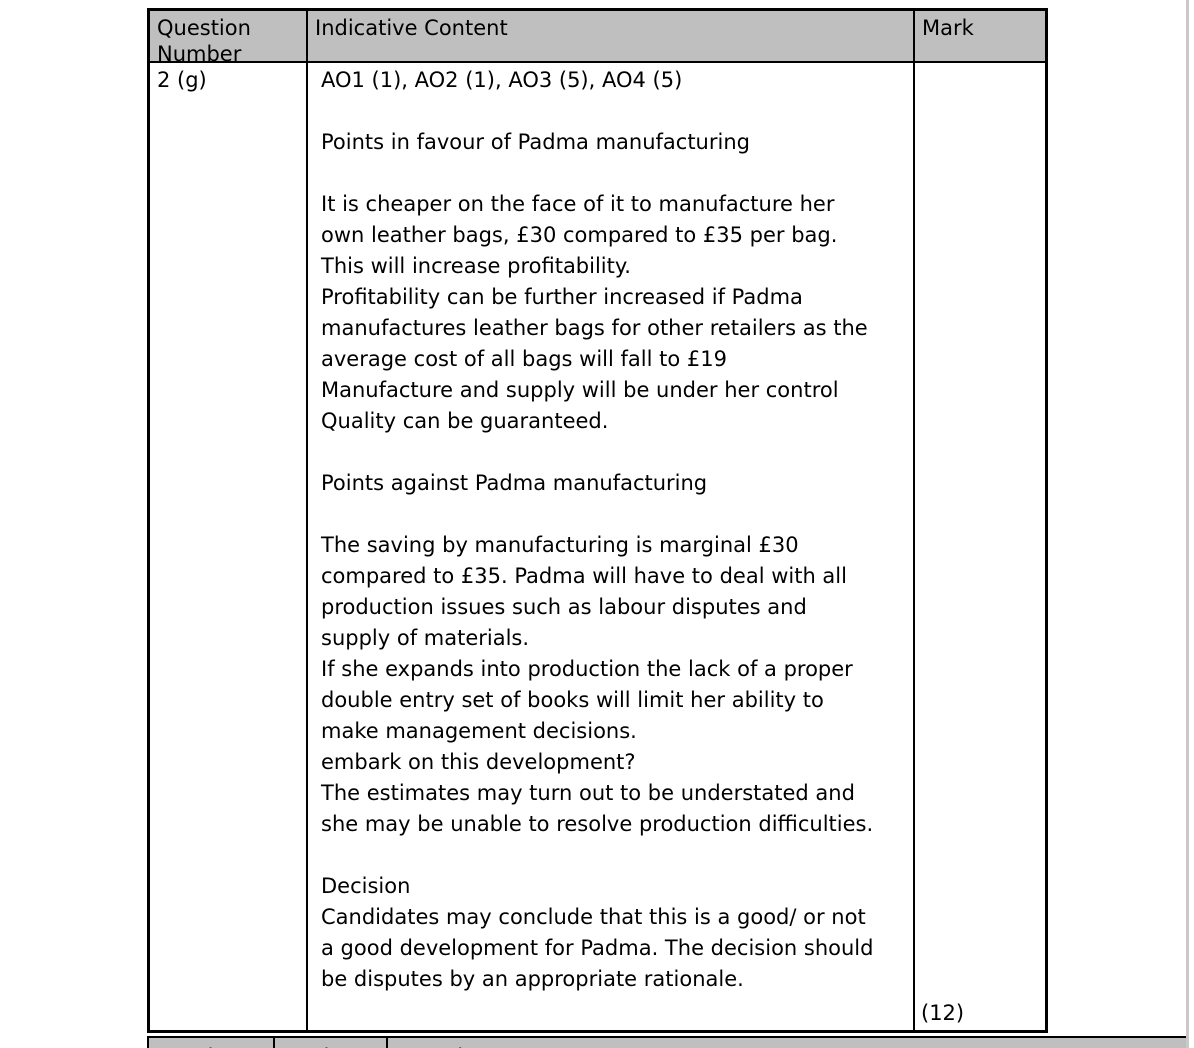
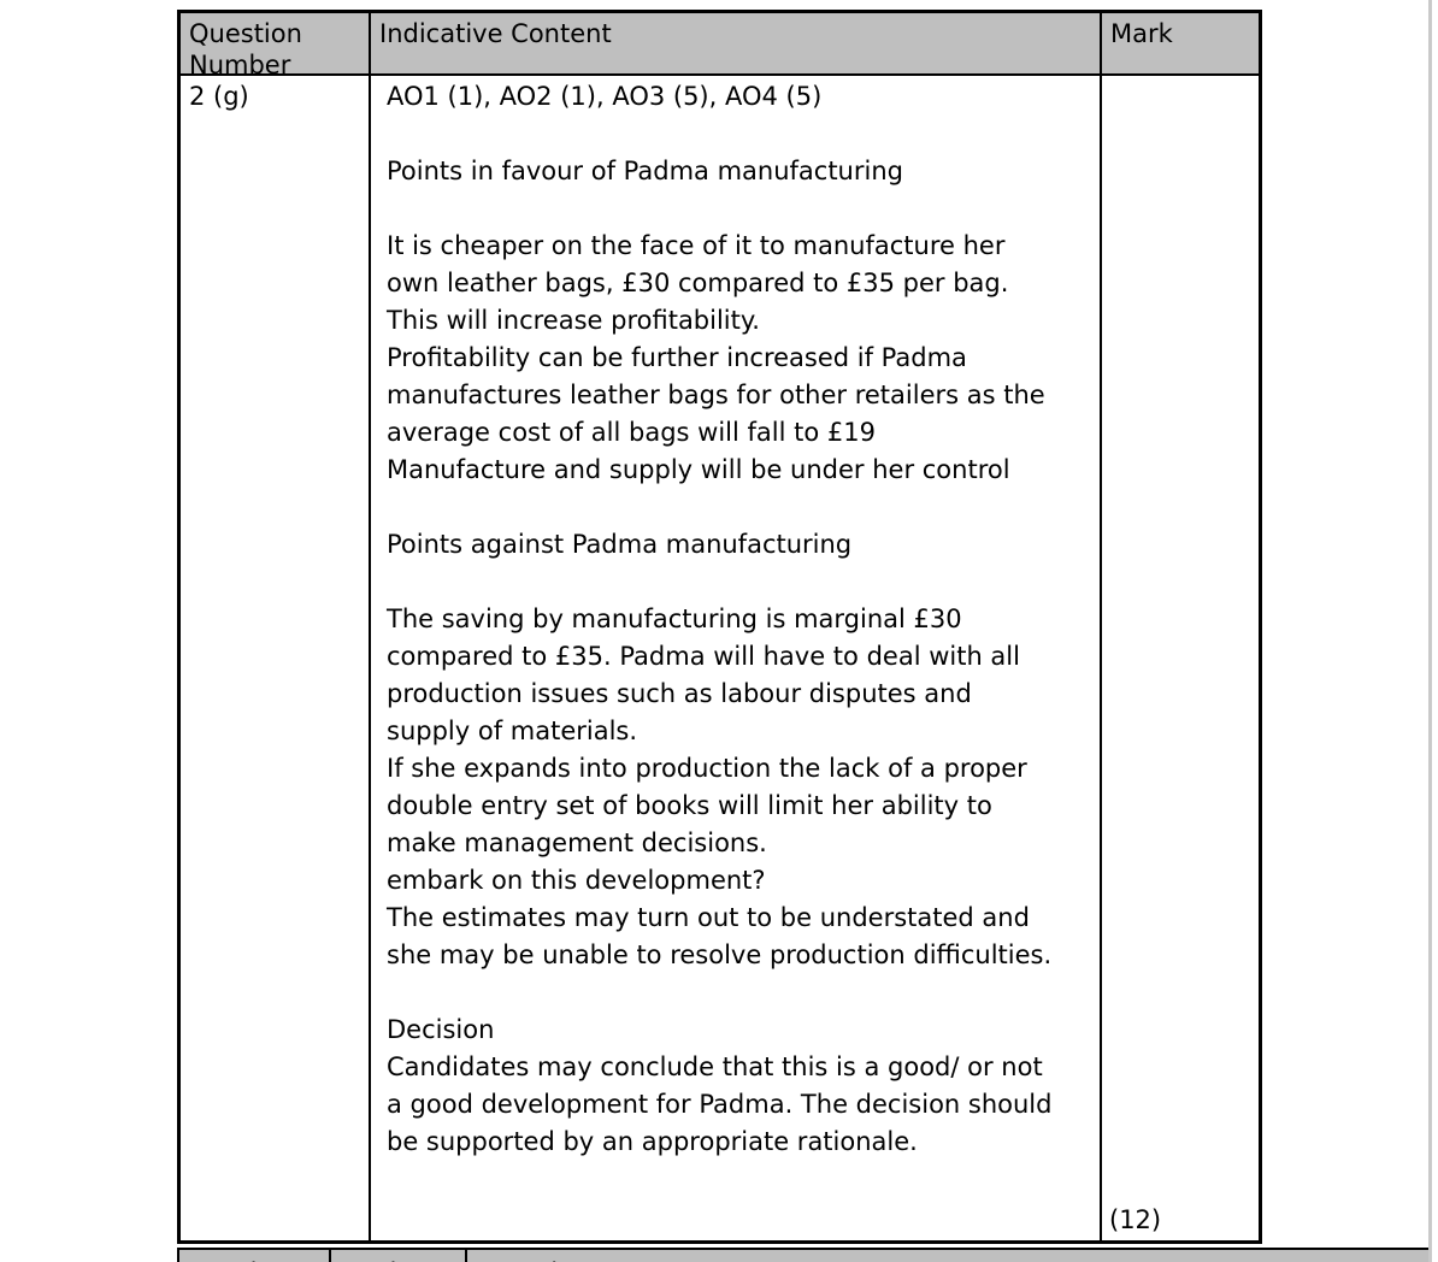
  Question Number
  Indicative Content
  Mark
  2 (g)
  AO1 (1), AO2 (1), AO3 (5), AO4 (5)
  Points in favour of Padma manufacturing
  It is cheaper on the face of it to manufacture her
  own leather bags, £30 compared to £35 per bag.
  This will increase profitability.
  Profitability can be further increased if Padma
  manufactures leather bags for other retailers as the
  average cost of all bags will fall to £19
  Manufacture and supply will be under her control
- Quality can be guaranteed.
  Points against Padma manufacturing
  The saving by manufacturing is marginal £30
  compared to £35. Padma will have to deal with all
  production issues such as labour disputes and
  supply of materials.
  If she expands into production the lack of a proper
  double entry set of books will limit her ability to
  make management decisions.
  embark on this development?
  The estimates may turn out to be understated and
  she may be unable to resolve production difficulties.
  Decision
  Candidates may conclude that this is a good/ or not
  a good development for Padma. The decision should
- be disputes by an appropriate rationale.
+ be supported by an appropriate rationale.
  (12)
